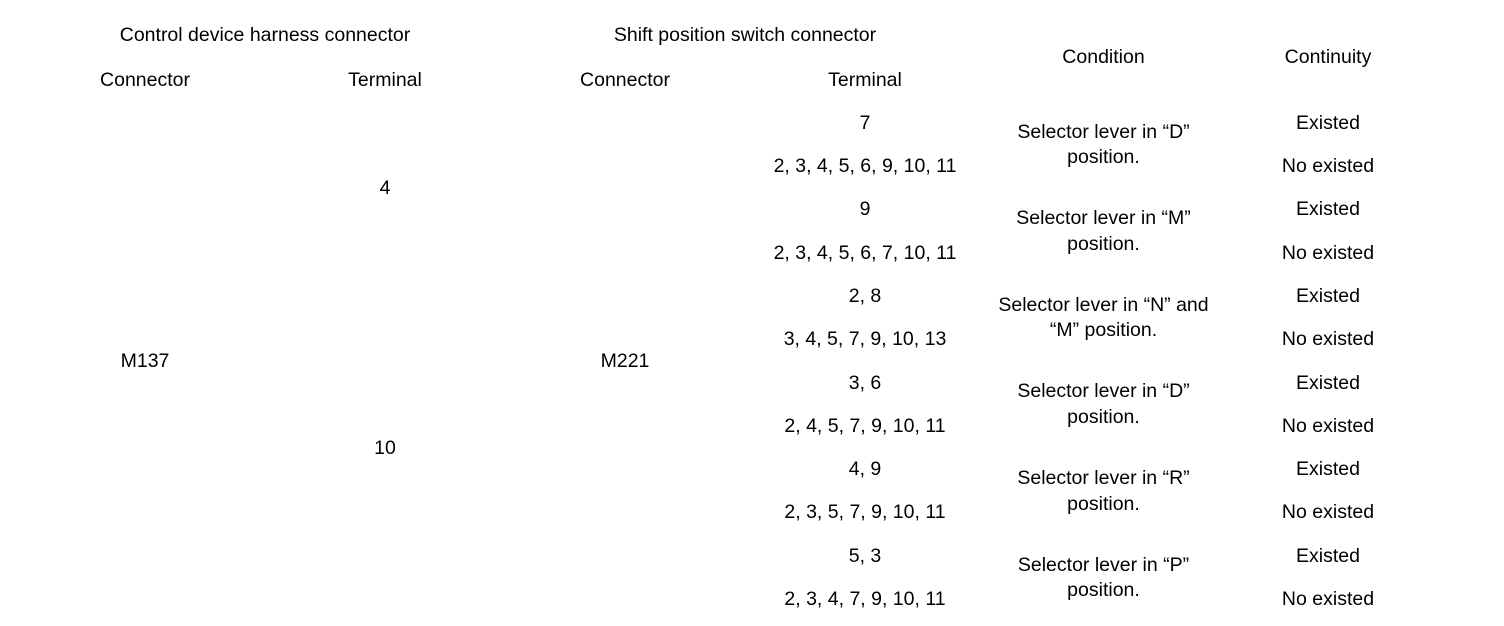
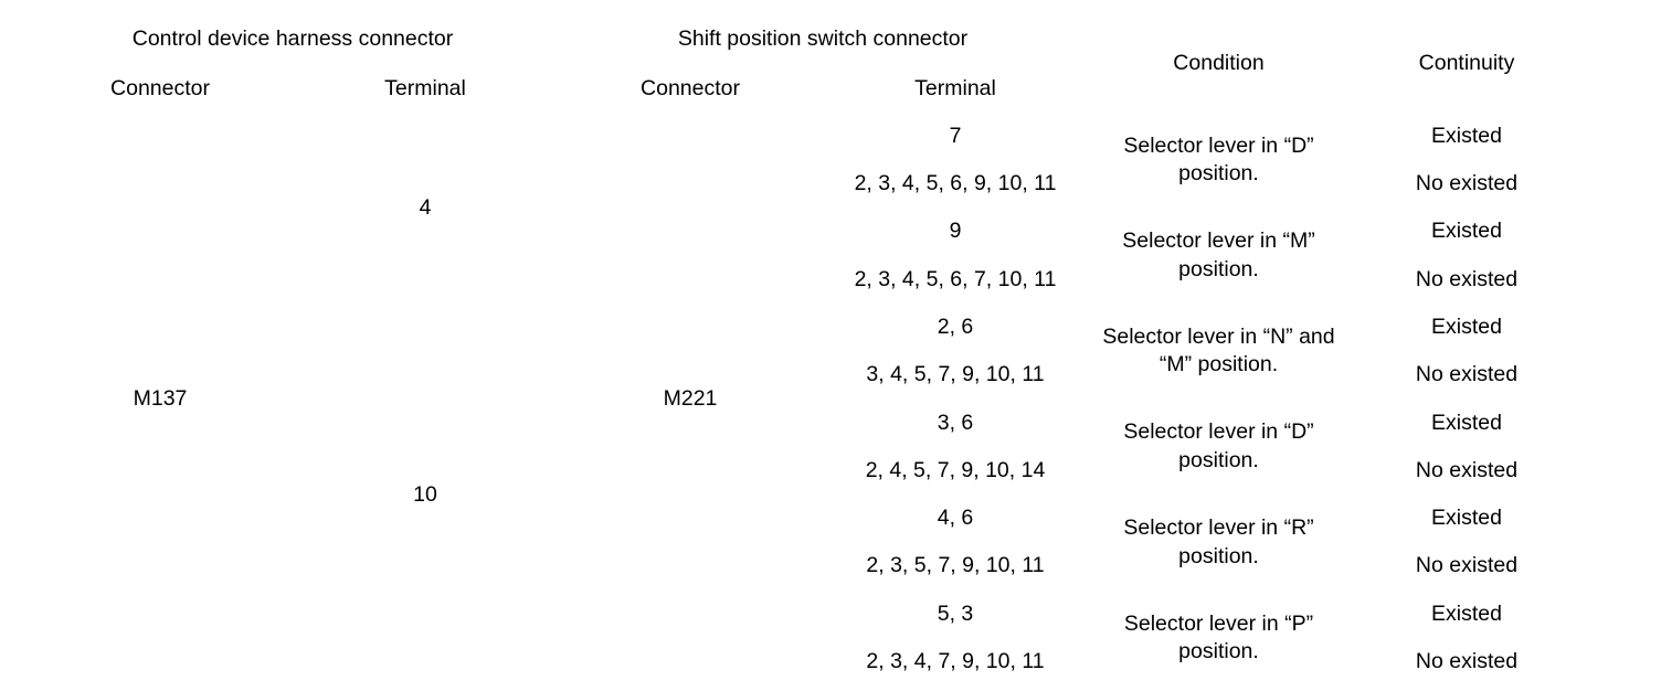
  Control device harness connector	Shift position switch connector	Condition	Continuity
  Connector	Terminal	Connector	Terminal
  M137	4	M221	7	Selector lever in “D” position.	Existed
  2, 3, 4, 5, 6, 9, 10, 11	No existed
  9	Selector lever in “M” position.	Existed
  2, 3, 4, 5, 6, 7, 10, 11	No existed
- 10	2, 8	Selector lever in “N” and “M” position.	Existed
+ 10	2, 6	Selector lever in “N” and “M” position.	Existed
- 3, 4, 5, 7, 9, 10, 13	No existed
+ 3, 4, 5, 7, 9, 10, 11	No existed
  3, 6	Selector lever in “D” position.	Existed
- 2, 4, 5, 7, 9, 10, 11	No existed
+ 2, 4, 5, 7, 9, 10, 14	No existed
- 4, 9	Selector lever in “R” position.	Existed
+ 4, 6	Selector lever in “R” position.	Existed
  2, 3, 5, 7, 9, 10, 11	No existed
  5, 3	Selector lever in “P” position.	Existed
  2, 3, 4, 7, 9, 10, 11	No existed
